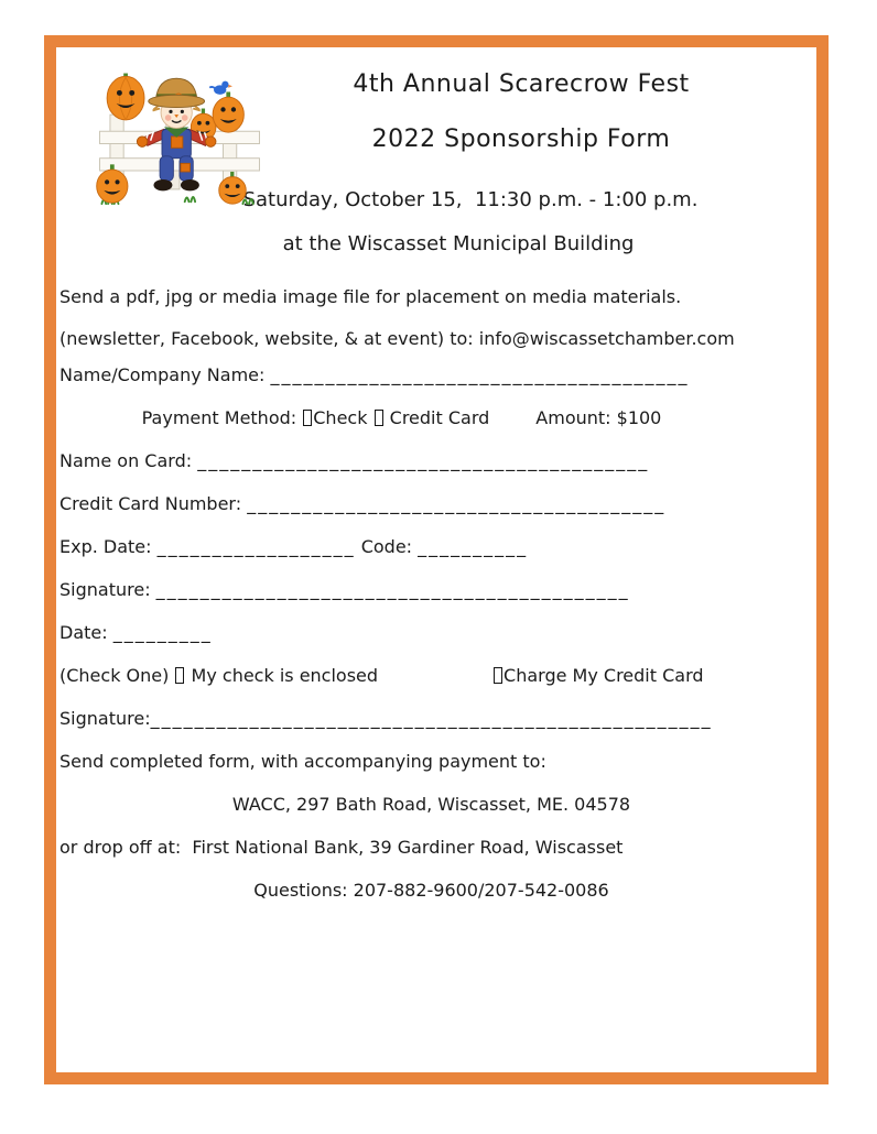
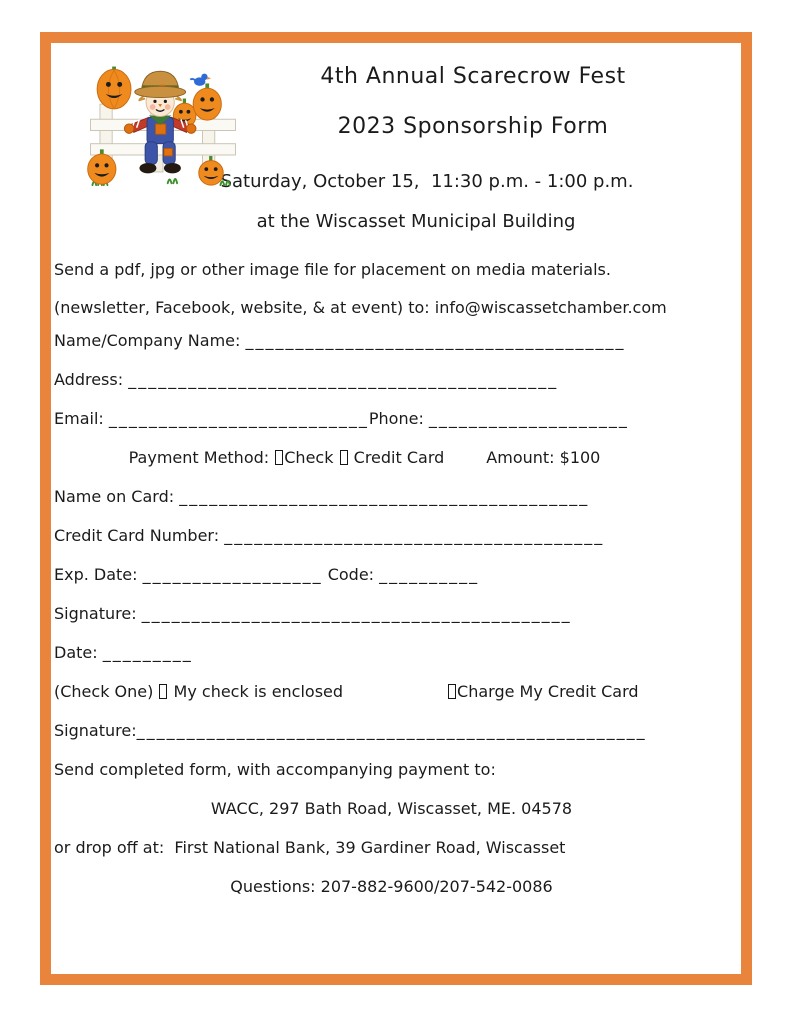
  4th Annual Scarecrow Fest
- 2022 Sponsorship Form
+ 2023 Sponsorship Form
  aturday, October 15, 11:30 p.m. - 1:00 p.m.
  at the Wiscasset Municipal Building
- Send a pdf, jpg or media image file for placement on media materials.
+ Send a pdf, jpg or other image file for placement on media materials.
  (newsletter, Facebook, website, & at event) to: info@wiscassetchamber.com
  Name/Company Name: ______________________________________
+ Address: ___________________________________________
+ Email: __________________________Phone: ____________________
  Payment Method: Check Credit Card Amount: $100
  Name on Card: _________________________________________
  Credit Card Number: ______________________________________
  Exp. Date: __________________ Code: __________
  Signature: ___________________________________________
  Date: _________
  (Check One) My check is enclosed Charge My Credit Card
  Signature:___________________________________________________
  Send completed form, with accompanying payment to:
  WACC, 297 Bath Road, Wiscasset, ME. 04578
  or drop off at: First National Bank, 39 Gardiner Road, Wiscasset
  Questions: 207-882-9600/207-542-0086
